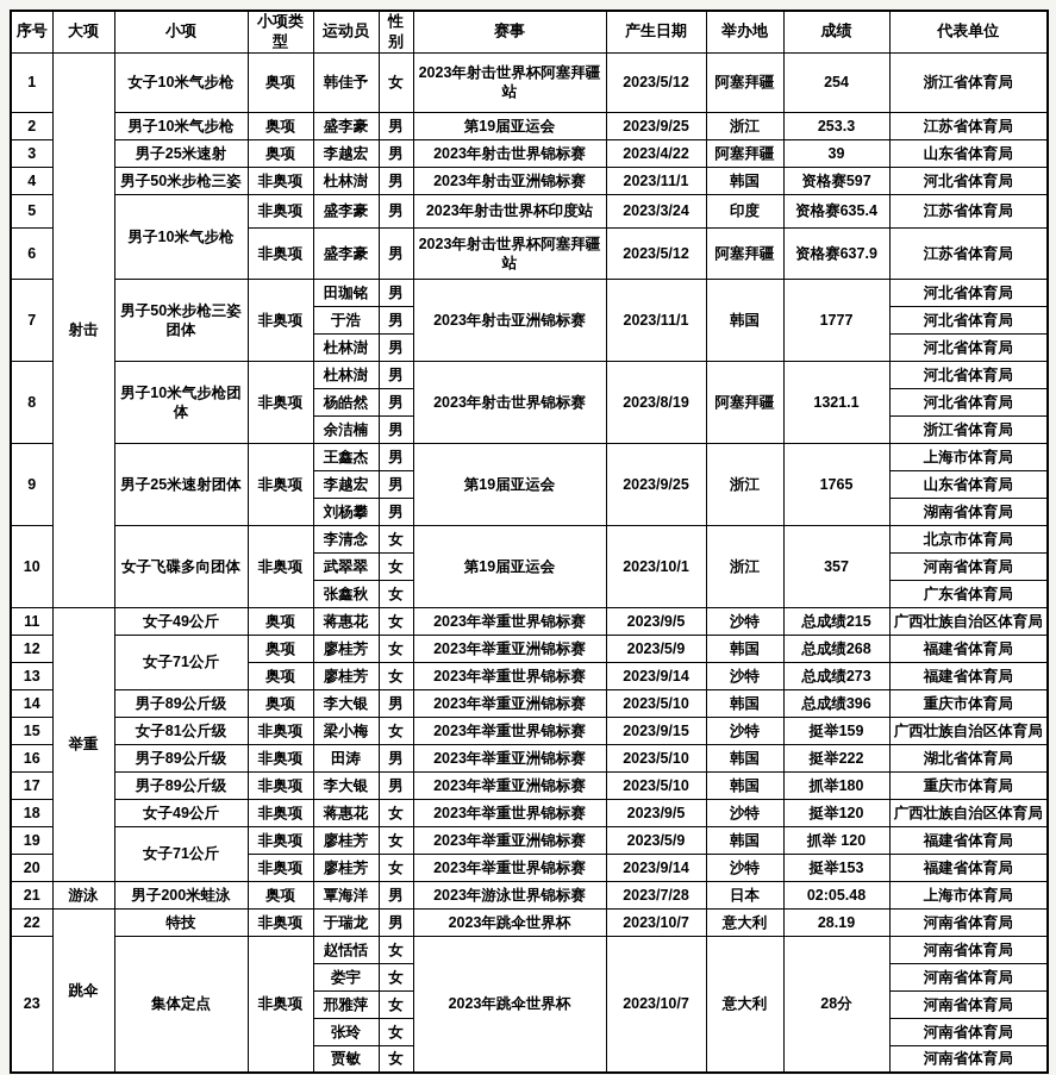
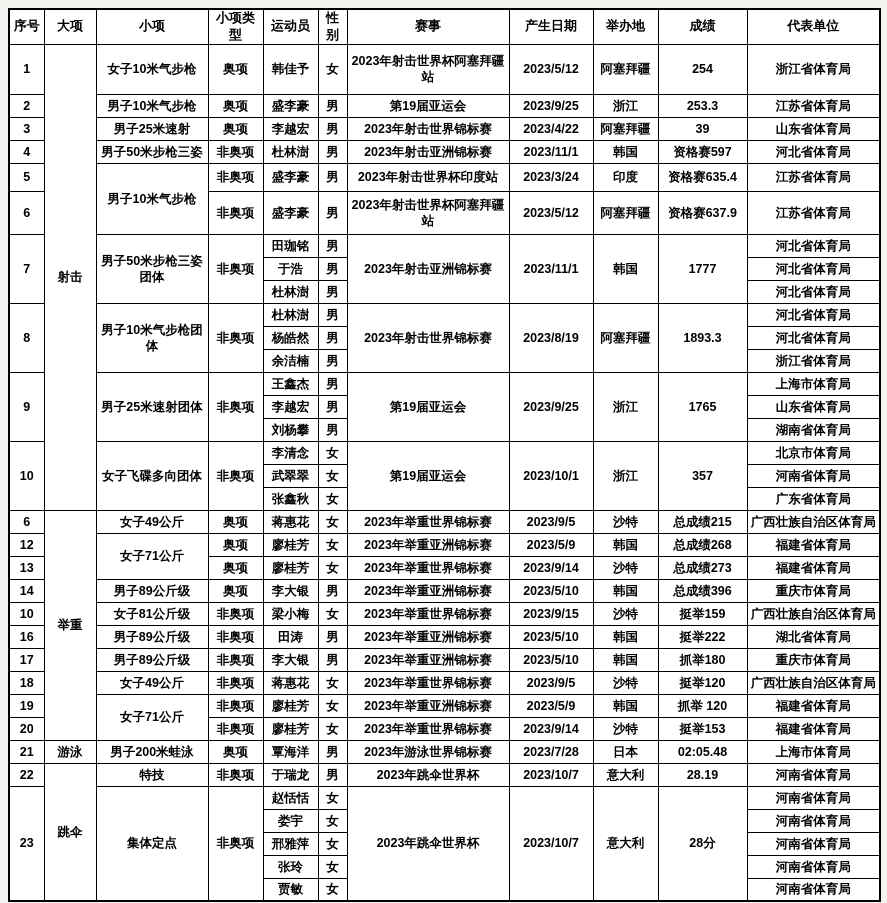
  序号	大项	小项	小项类型	运动员	性别	赛事	产生日期	举办地	成绩	代表单位
  1	射击	女子10米气步枪	奥项	韩佳予	女	2023年射击世界杯阿塞拜疆站	2023/5/12	阿塞拜疆	254	浙江省体育局
  2	男子10米气步枪	奥项	盛李豪	男	第19届亚运会	2023/9/25	浙江	253.3	江苏省体育局
  3	男子25米速射	奥项	李越宏	男	2023年射击世界锦标赛	2023/4/22	阿塞拜疆	39	山东省体育局
  4	男子50米步枪三姿	非奥项	杜林澍	男	2023年射击亚洲锦标赛	2023/11/1	韩国	资格赛597	河北省体育局
  5	男子10米气步枪	非奥项	盛李豪	男	2023年射击世界杯印度站	2023/3/24	印度	资格赛635.4	江苏省体育局
  6	非奥项	盛李豪	男	2023年射击世界杯阿塞拜疆站	2023/5/12	阿塞拜疆	资格赛637.9	江苏省体育局
  7	男子50米步枪三姿团体	非奥项	田珈铭	男	2023年射击亚洲锦标赛	2023/11/1	韩国	1777	河北省体育局
  于浩	男	河北省体育局
  杜林澍	男	河北省体育局
- 8	男子10米气步枪团体	非奥项	杜林澍	男	2023年射击世界锦标赛	2023/8/19	阿塞拜疆	1321.1	河北省体育局
+ 8	男子10米气步枪团体	非奥项	杜林澍	男	2023年射击世界锦标赛	2023/8/19	阿塞拜疆	1893.3	河北省体育局
  杨皓然	男	河北省体育局
  余洁楠	男	浙江省体育局
  9	男子25米速射团体	非奥项	王鑫杰	男	第19届亚运会	2023/9/25	浙江	1765	上海市体育局
  李越宏	男	山东省体育局
  刘杨攀	男	湖南省体育局
  10	女子飞碟多向团体	非奥项	李清念	女	第19届亚运会	2023/10/1	浙江	357	北京市体育局
  武翠翠	女	河南省体育局
  张鑫秋	女	广东省体育局
- 11	举重	女子49公斤	奥项	蒋惠花	女	2023年举重世界锦标赛	2023/9/5	沙特	总成绩215	广西壮族自治区体育局
+ 6	举重	女子49公斤	奥项	蒋惠花	女	2023年举重世界锦标赛	2023/9/5	沙特	总成绩215	广西壮族自治区体育局
  12	女子71公斤	奥项	廖桂芳	女	2023年举重亚洲锦标赛	2023/5/9	韩国	总成绩268	福建省体育局
  13	奥项	廖桂芳	女	2023年举重世界锦标赛	2023/9/14	沙特	总成绩273	福建省体育局
  14	男子89公斤级	奥项	李大银	男	2023年举重亚洲锦标赛	2023/5/10	韩国	总成绩396	重庆市体育局
- 15	女子81公斤级	非奥项	梁小梅	女	2023年举重世界锦标赛	2023/9/15	沙特	挺举159	广西壮族自治区体育局
+ 10	女子81公斤级	非奥项	梁小梅	女	2023年举重世界锦标赛	2023/9/15	沙特	挺举159	广西壮族自治区体育局
  16	男子89公斤级	非奥项	田涛	男	2023年举重亚洲锦标赛	2023/5/10	韩国	挺举222	湖北省体育局
  17	男子89公斤级	非奥项	李大银	男	2023年举重亚洲锦标赛	2023/5/10	韩国	抓举180	重庆市体育局
  18	女子49公斤	非奥项	蒋惠花	女	2023年举重世界锦标赛	2023/9/5	沙特	挺举120	广西壮族自治区体育局
  19	女子71公斤	非奥项	廖桂芳	女	2023年举重亚洲锦标赛	2023/5/9	韩国	抓举 120	福建省体育局
  20	非奥项	廖桂芳	女	2023年举重世界锦标赛	2023/9/14	沙特	挺举153	福建省体育局
  21	游泳	男子200米蛙泳	奥项	覃海洋	男	2023年游泳世界锦标赛	2023/7/28	日本	02:05.48	上海市体育局
  22	跳伞	特技	非奥项	于瑞龙	男	2023年跳伞世界杯	2023/10/7	意大利	28.19	河南省体育局
  23	集体定点	非奥项	赵恬恬	女	2023年跳伞世界杯	2023/10/7	意大利	28分	河南省体育局
  娄宇	女	河南省体育局
  邢雅萍	女	河南省体育局
  张玲	女	河南省体育局
  贾敏	女	河南省体育局
